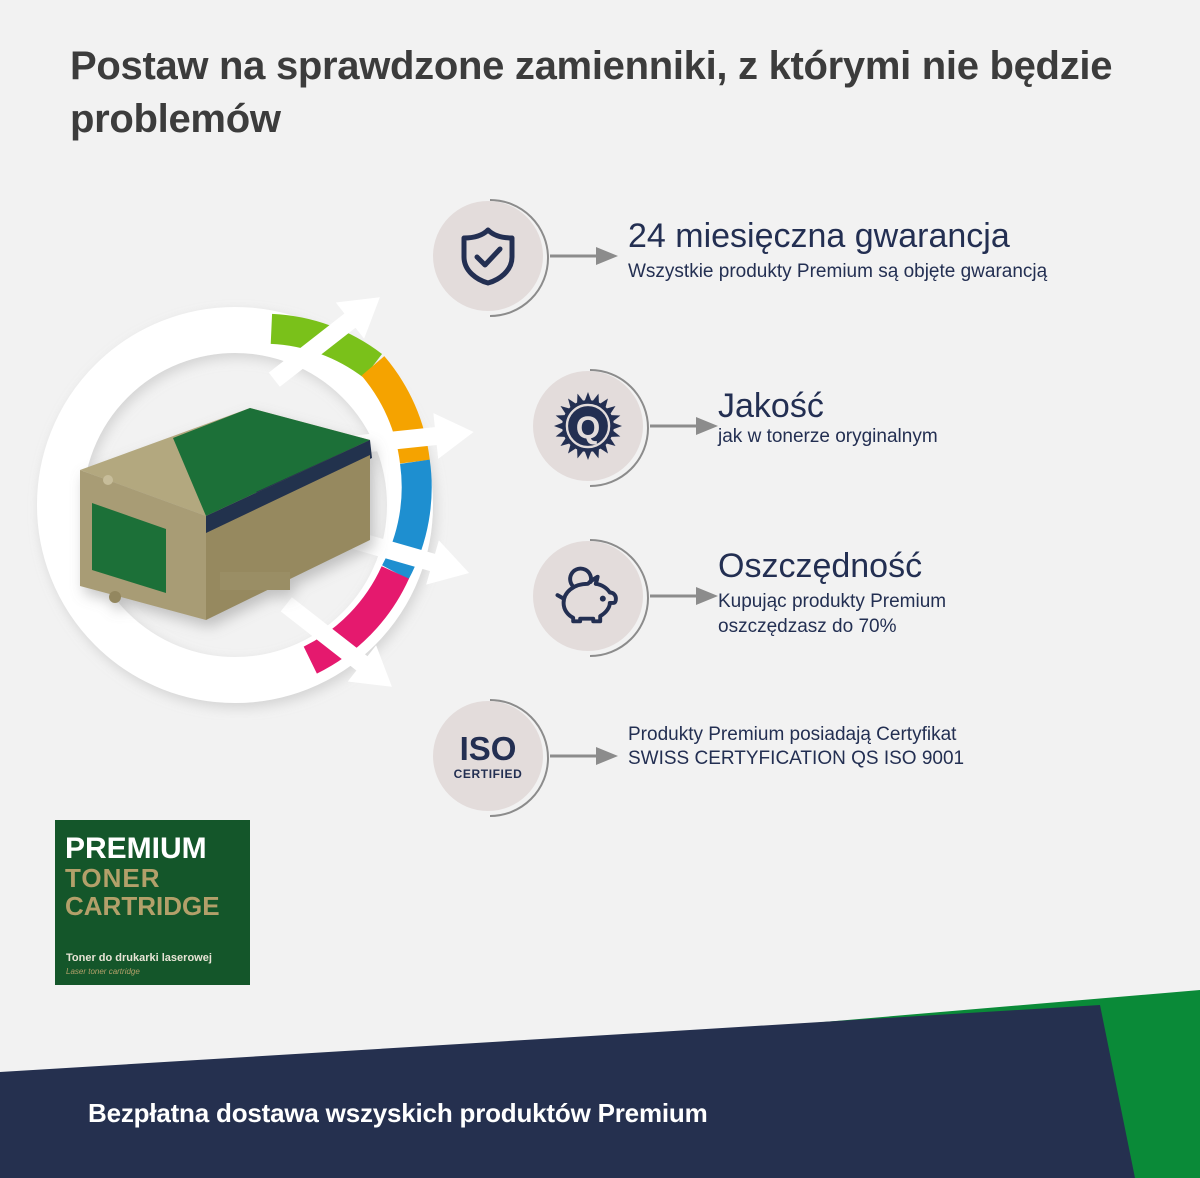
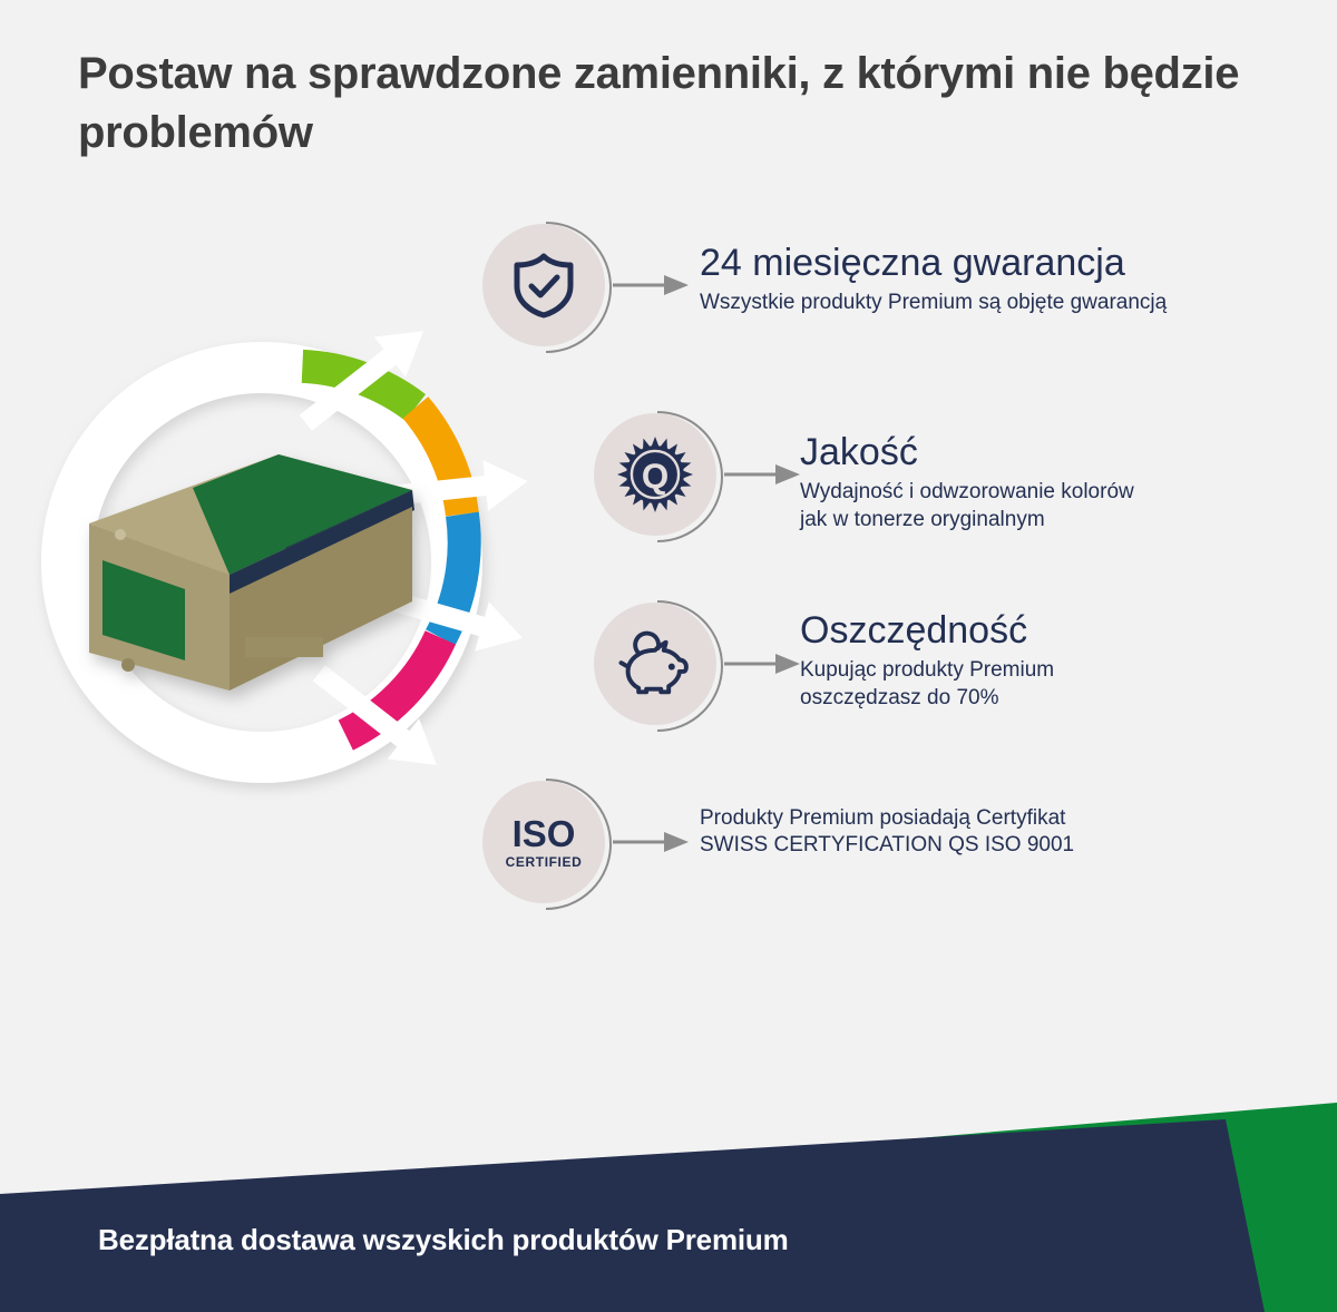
  Postaw na sprawdzone zamienniki, z którymi nie będzie problemów
  Q
  ISO
  CERTIFIED
  24 miesięczna gwarancja
  Wszystkie produkty Premium są objęte gwarancją
  Jakość
+ Wydajność i odwzorowanie kolorów
  jak w tonerze oryginalnym
  Oszczędność
  Kupując produkty Premium
  oszczędzasz do 70%
  Produkty Premium posiadają Certyfikat
  SWISS CERTYFICATION QS ISO 9001
- PREMIUM
- TONER
- CARTRIDGE
- Toner do drukarki laserowej
- Laser toner cartridge
  Bezpłatna dostawa wszyskich produktów Premium
